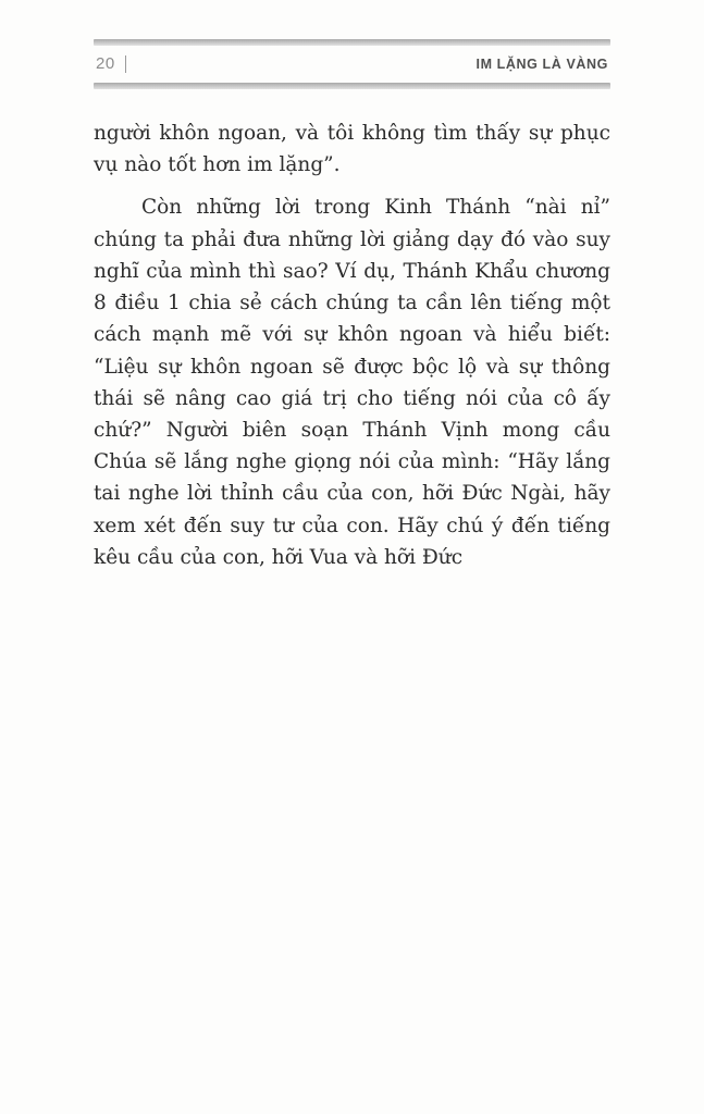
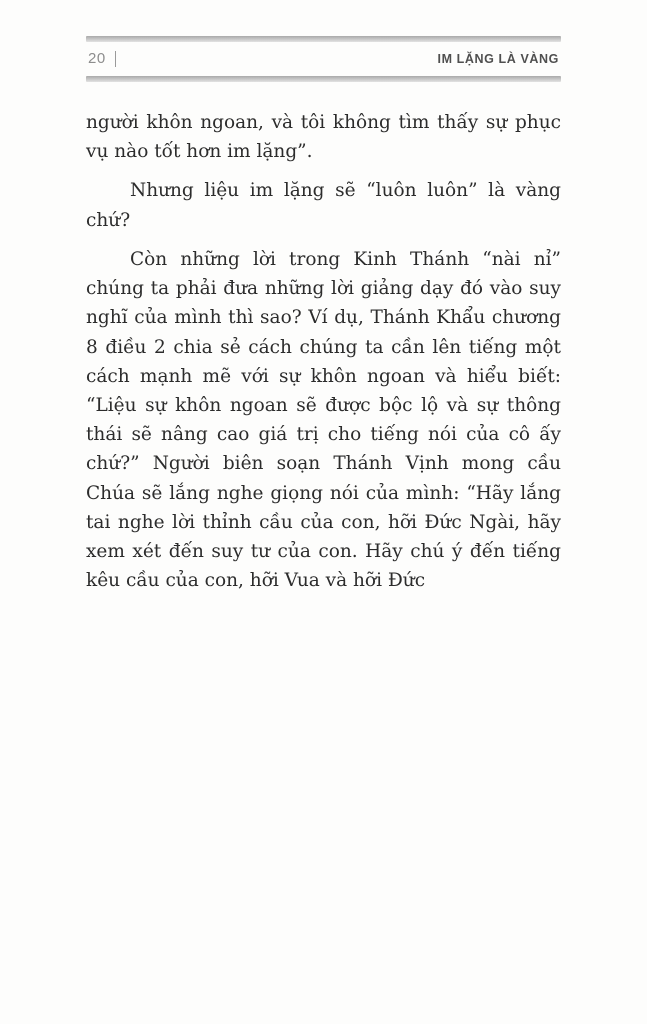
  20
  IM LẶNG LÀ VÀNG
  người khôn ngoan, và tôi không tìm thấy sự phục vụ nào tốt hơn im lặng”.
+ Nhưng liệu im lặng sẽ “luôn luôn” là vàng chứ?
- Còn những lời trong Kinh Thánh “nài nỉ” chúng ta phải đưa những lời giảng dạy đó vào suy nghĩ của mình thì sao? Ví dụ, Thánh Khẩu chương 8 điều 1 chia sẻ cách chúng ta cần lên tiếng một cách mạnh mẽ với sự khôn ngoan và hiểu biết: “Liệu sự khôn ngoan sẽ được bộc lộ và sự thông thái sẽ nâng cao giá trị cho tiếng nói của cô ấy chứ?” Người biên soạn Thánh Vịnh mong cầu Chúa sẽ lắng nghe giọng nói của mình: “Hãy lắng tai nghe lời thỉnh cầu của con, hỡi Đức Ngài, hãy xem xét đến suy tư của con. Hãy chú ý đến tiếng kêu cầu của con, hỡi Vua và hỡi Đức
+ Còn những lời trong Kinh Thánh “nài nỉ” chúng ta phải đưa những lời giảng dạy đó vào suy nghĩ của mình thì sao? Ví dụ, Thánh Khẩu chương 8 điều 2 chia sẻ cách chúng ta cần lên tiếng một cách mạnh mẽ với sự khôn ngoan và hiểu biết: “Liệu sự khôn ngoan sẽ được bộc lộ và sự thông thái sẽ nâng cao giá trị cho tiếng nói của cô ấy chứ?” Người biên soạn Thánh Vịnh mong cầu Chúa sẽ lắng nghe giọng nói của mình: “Hãy lắng tai nghe lời thỉnh cầu của con, hỡi Đức Ngài, hãy xem xét đến suy tư của con. Hãy chú ý đến tiếng kêu cầu của con, hỡi Vua và hỡi Đức
